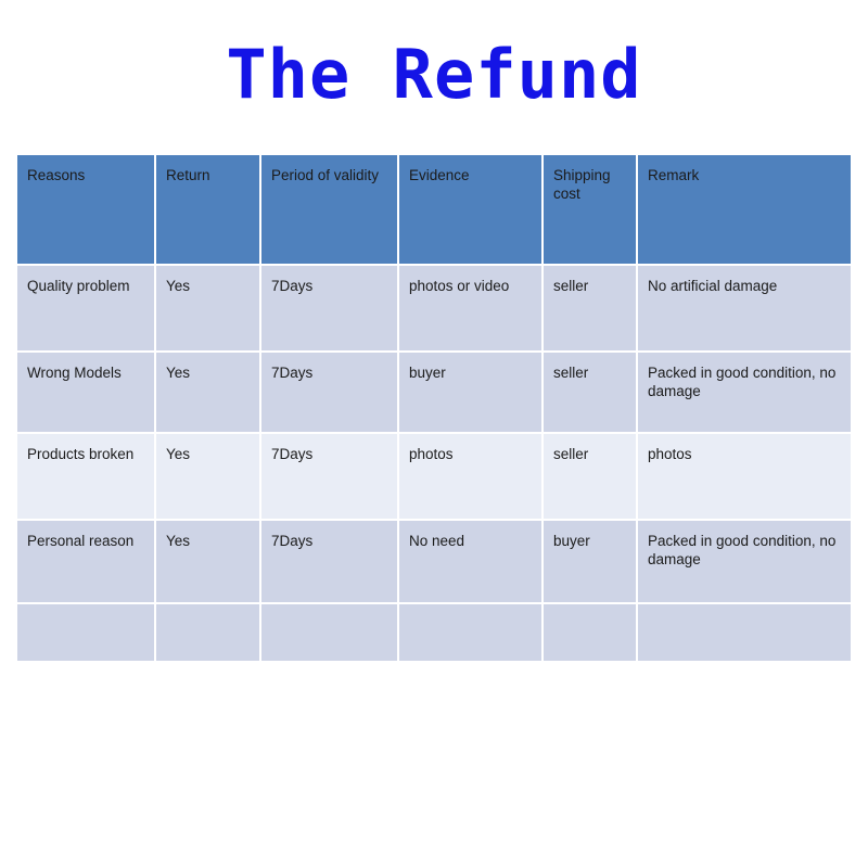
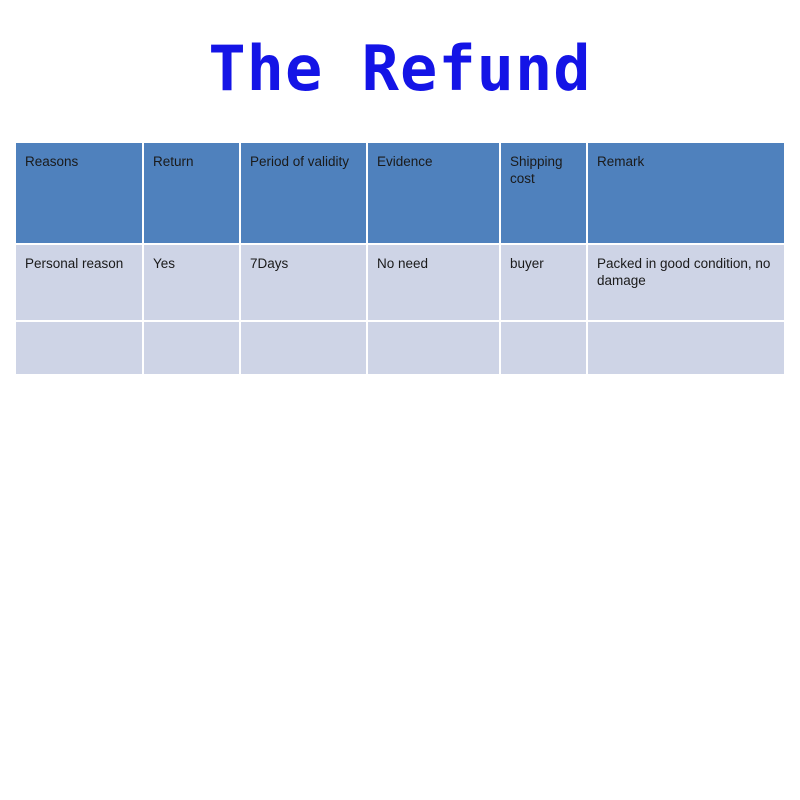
  The Refund
  Reasons	Return	Period of validity	Evidence	Shipping cost	Remark
- Quality problem	Yes	7Days	photos or video	seller	No artificial damage
- Wrong Models	Yes	7Days	buyer	seller	Packed in good condition, no damage
- Products broken	Yes	7Days	photos	seller	photos
  Personal reason	Yes	7Days	No need	buyer	Packed in good condition, no damage
